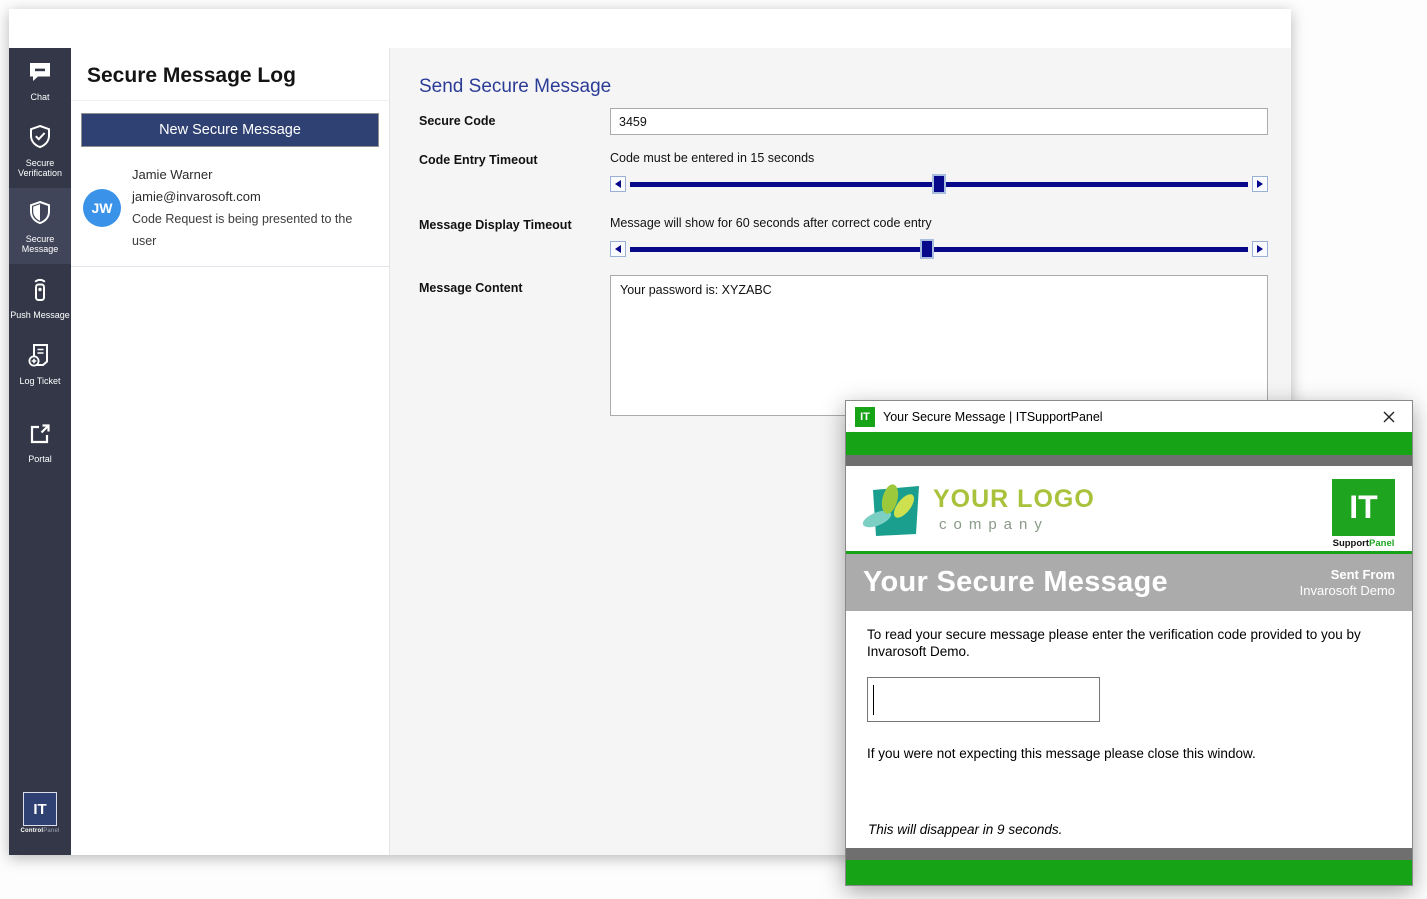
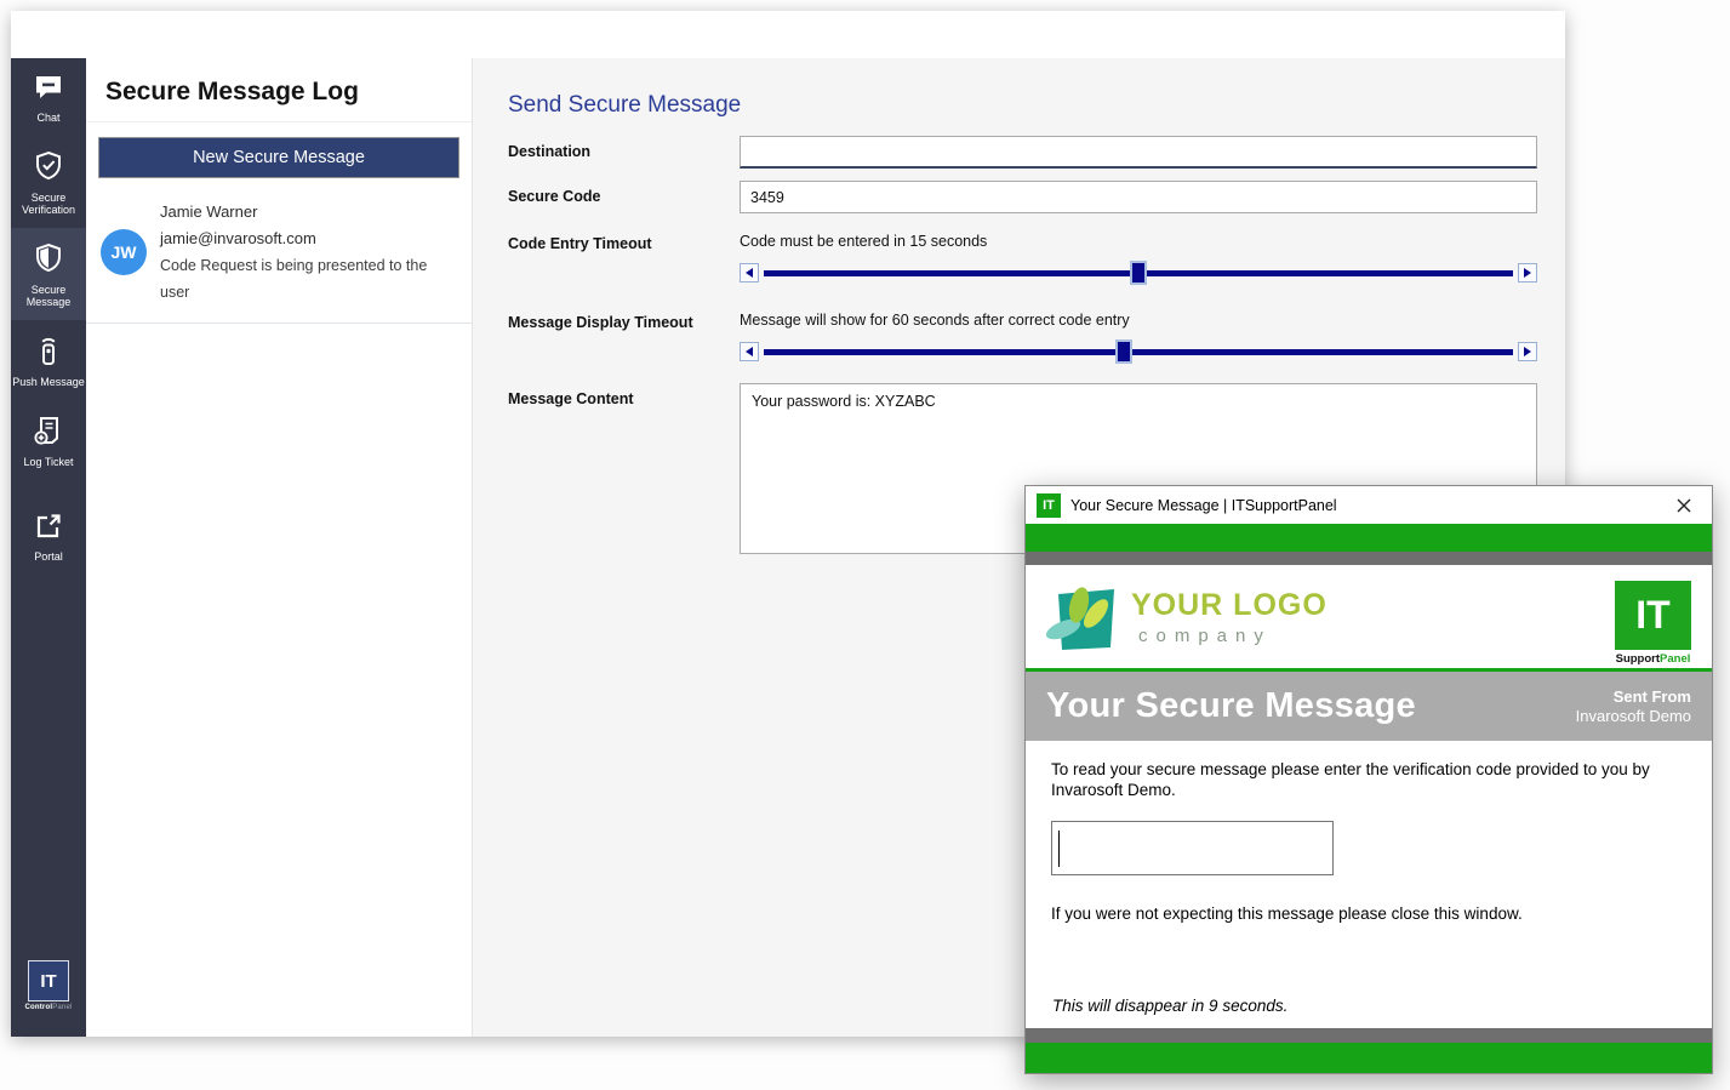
  Chat
  Secure Verification
  Secure Message
  Push Message
  Log Ticket
  Portal
  IT
  Secure Message Log
  New Secure Message
  JW
  Jamie Warner
  jamie@invarosoft.com
  Code Request is being presented to the user
  Send Secure Message
+ Destination
  Secure Code
  3459
  Code Entry Timeout
  Code must be entered in 15 seconds
  Message Display Timeout
  Message will show for 60 seconds after correct code entry
  Message Content
  Your password is: XYZABC
  IT
  Your Secure Message | ITSupportPanel
  YOUR LOGO
  company
  IT
  SupportPanel
  Your Secure Message
  Sent From
  Invarosoft Demo
  To read your secure message please enter the verification code provided to you by Invarosoft Demo.
  If you were not expecting this message please close this window.
  This will disappear in 9 seconds.
